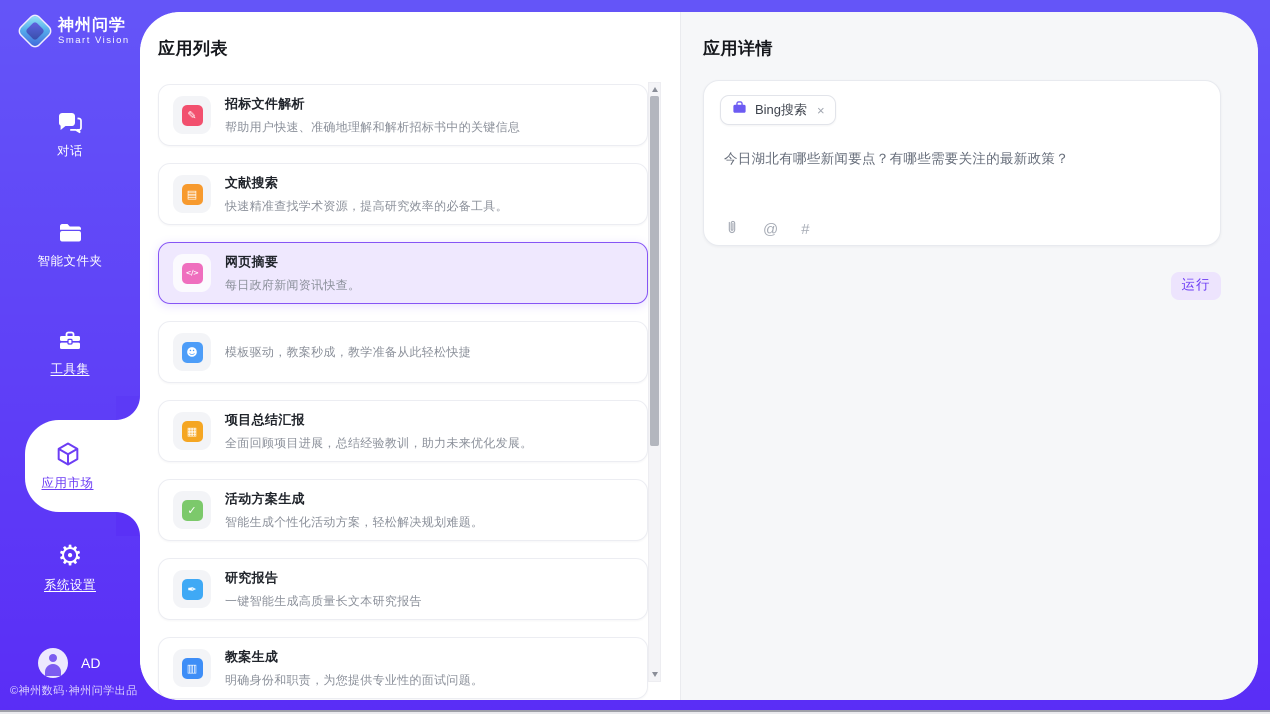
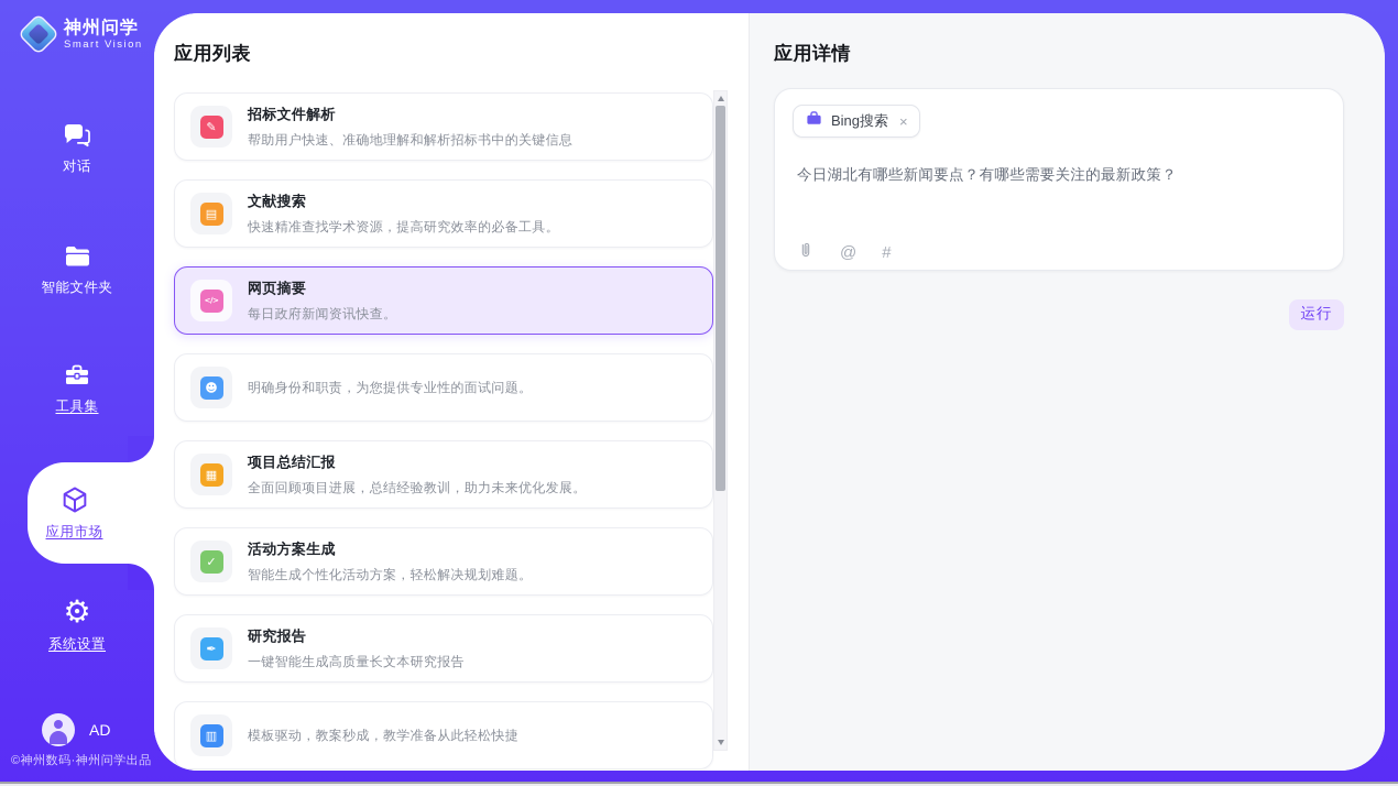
  神州问学
  Smart Vision
  对话
  智能文件夹
  工具集
  应用市场
  ⚙
  系统设置
  AD
  ©神州数码·神州问学出品
  应用列表
  ✎
  招标文件解析
  帮助用户快速、准确地理解和解析招标书中的关键信息
  ▤
  文献搜索
  快速精准查找学术资源，提高研究效率的必备工具。
  </>
  网页摘要
  每日政府新闻资讯快查。
  ☻
- 模板驱动，教案秒成，教学准备从此轻松快捷
+ 明确身份和职责，为您提供专业性的面试问题。
  ▦
  项目总结汇报
  全面回顾项目进展，总结经验教训，助力未来优化发展。
  ✓
  活动方案生成
  智能生成个性化活动方案，轻松解决规划难题。
  ✒
  研究报告
  一键智能生成高质量长文本研究报告
  ▥
- 教案生成
- 明确身份和职责，为您提供专业性的面试问题。
+ 模板驱动，教案秒成，教学准备从此轻松快捷
  应用详情
  Bing搜索
  ×
  今日湖北有哪些新闻要点？有哪些需要关注的最新政策？
  @
  #
  运行
